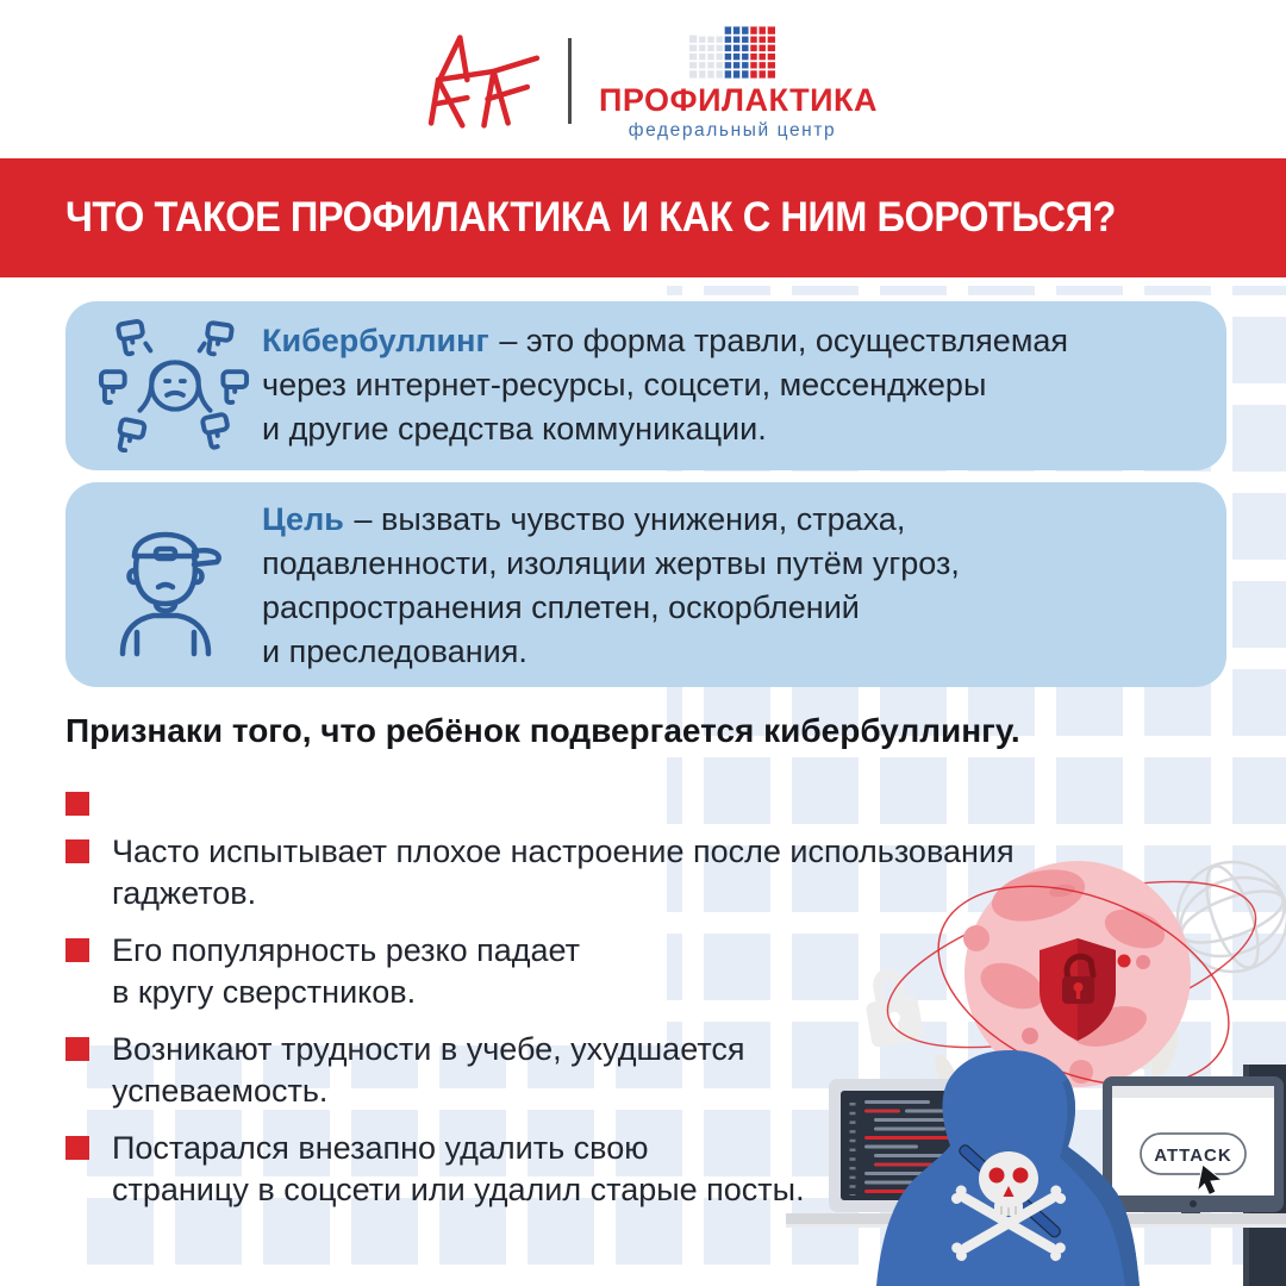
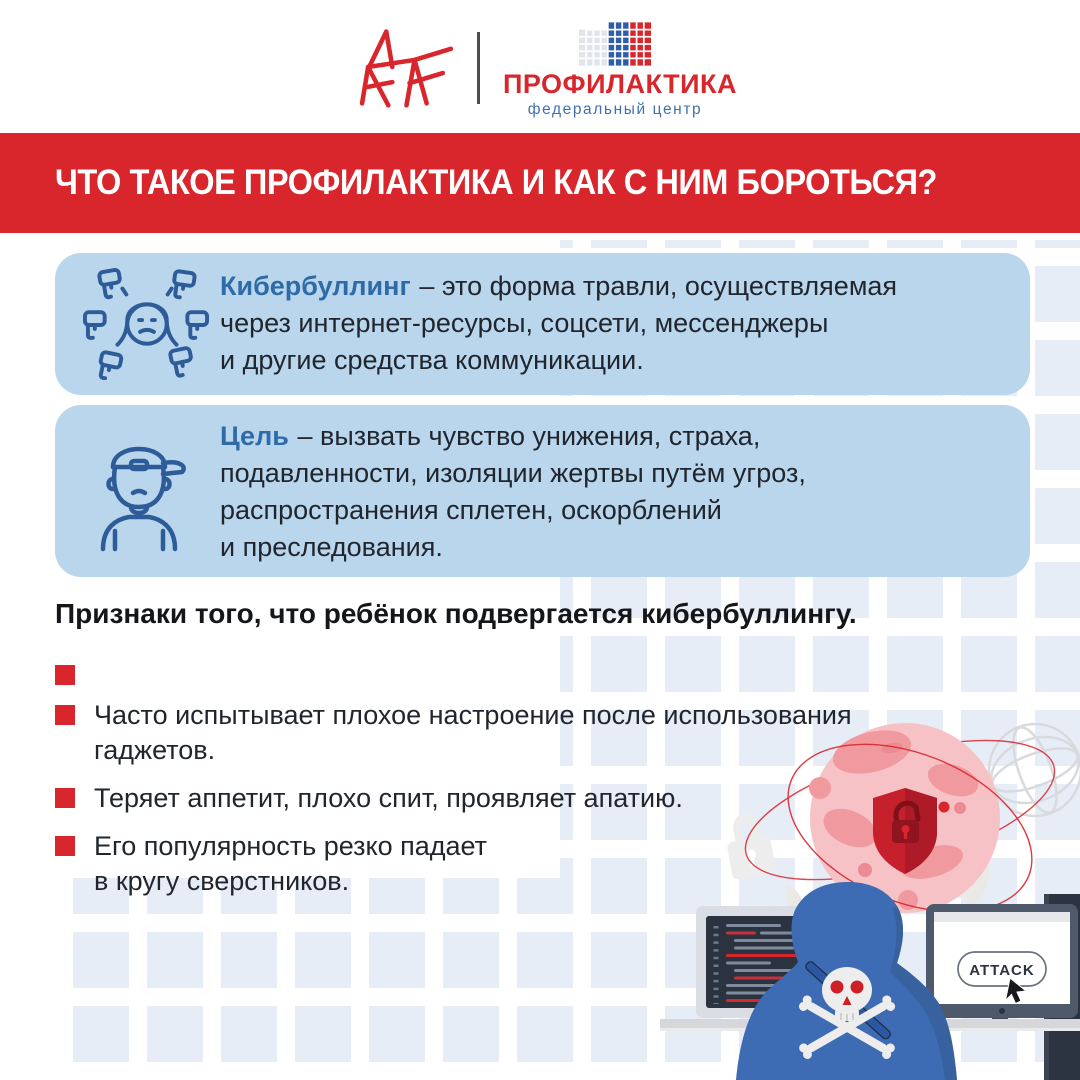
  ПРОФИЛАКТИКА
  федеральный центр
  ЧТО ТАКОЕ ПРОФИЛАКТИКА И КАК С НИМ БОРОТЬСЯ?
  Кибербуллинг – это форма травли, осуществляемая
  через интернет-ресурсы, соцсети, мессенджеры
  и другие средства коммуникации.
  Цель – вызвать чувство унижения, страха,
  подавленности, изоляции жертвы путём угроз,
  распространения сплетен, оскорблений
  и преследования.
  Признаки того, что ребёнок подвергается кибербуллингу.
  Часто испытывает плохое настроение после использования
  гаджетов.
+ Теряет аппетит, плохо спит, проявляет апатию.
  Его популярность резко падает
  в кругу сверстников.
- Возникают трудности в учебе, ухудшается
- успеваемость.
- Постарался внезапно удалить свою
- страницу в соцсети или удалил старые посты.
  ATTACK
